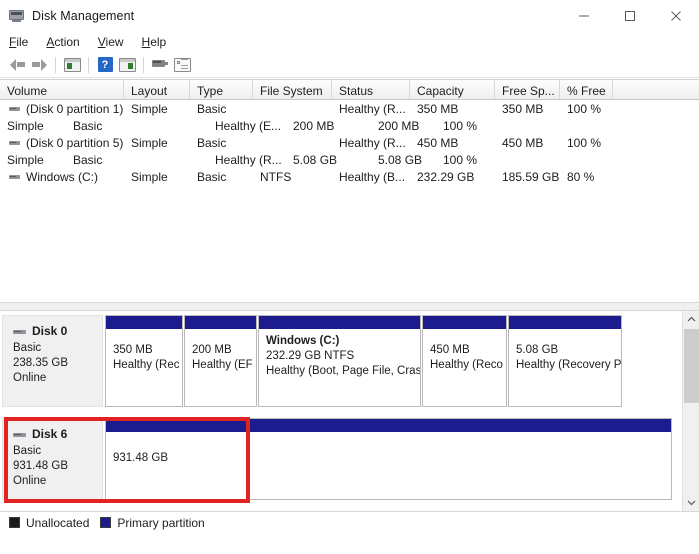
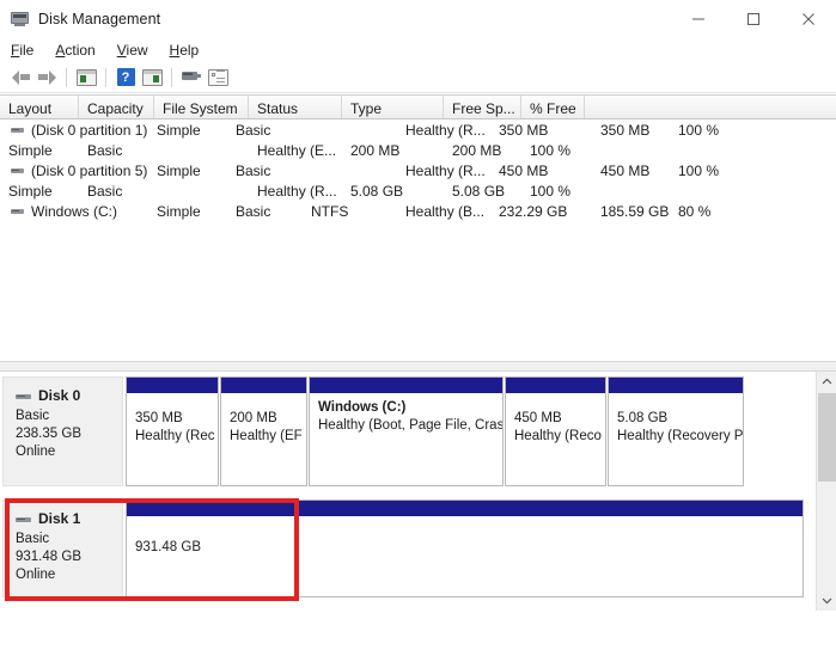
  Disk Management
  File
  Action
  View
  Help
  ?
- Volume
  Layout
- Type
+ Capacity
  File System
  Status
- Capacity
+ Type
  Free Sp...
  % Free
  (Disk 0 partition 1)
  Simple
  Basic
  Healthy (R...
  350 MB
  350 MB
  100 %
  Simple
  Basic
  Healthy (E...
  200 MB
  200 MB
  100 %
  (Disk 0 partition 5)
  Simple
  Basic
  Healthy (R...
  450 MB
  450 MB
  100 %
  Simple
  Basic
  Healthy (R...
  5.08 GB
  5.08 GB
  100 %
  Windows (C:)
  Simple
  Basic
  NTFS
  Healthy (B...
  232.29 GB
  185.59 GB
  80 %
  Disk 0
  Basic
  238.35 GB
  Online
  350 MB
  Healthy (Rec
  200 MB
  Healthy (EF
  Windows (C:)
- 232.29 GB NTFS
  Healthy (Boot, Page File, Cras
  450 MB
  Healthy (Reco
  5.08 GB
  Healthy (Recovery P
- Disk 6
+ Disk 1
  Basic
  931.48 GB
  Online
  931.48 GB
- Unallocated
- Primary partition
